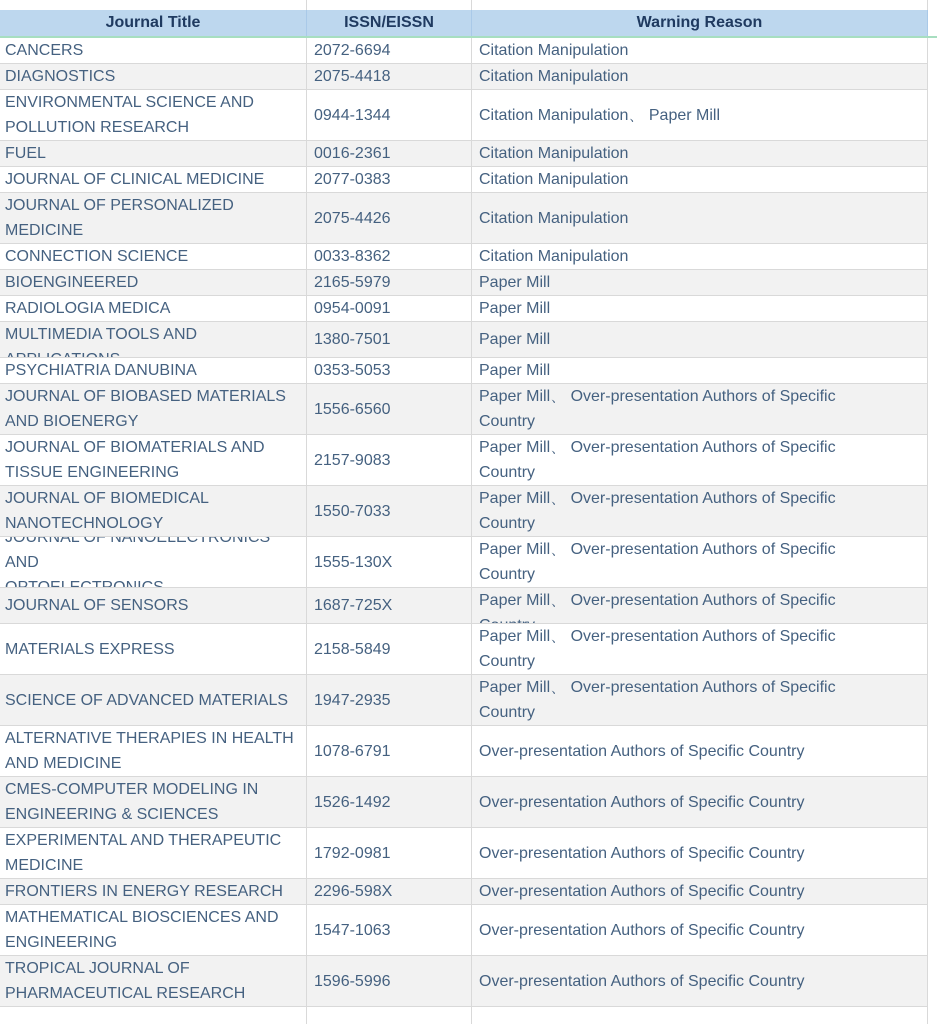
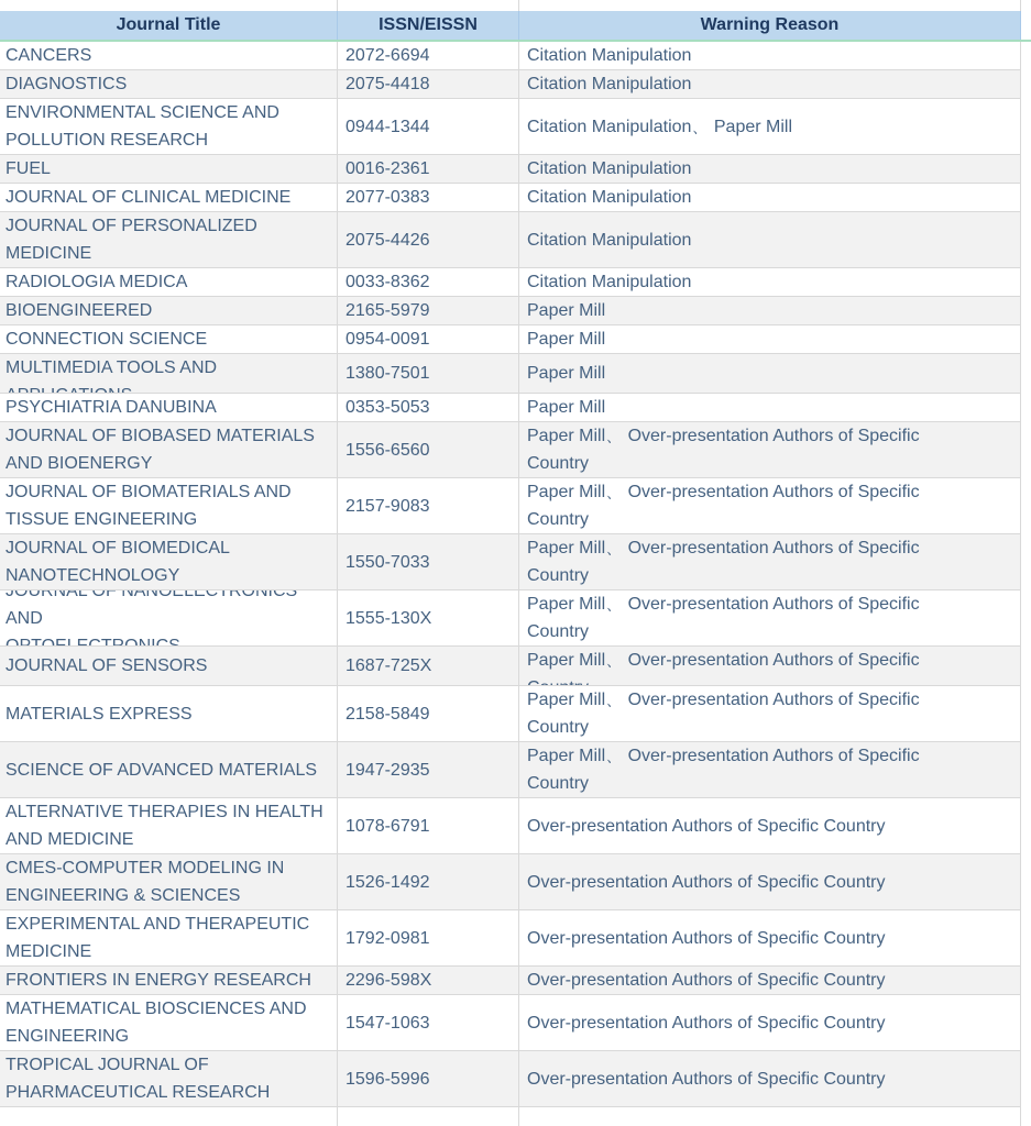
  Journal Title
  ISSN/EISSN
  Warning Reason
  CANCERS
  2072-6694
  Citation Manipulation
  DIAGNOSTICS
  2075-4418
  Citation Manipulation
  ENVIRONMENTAL SCIENCE AND
  POLLUTION RESEARCH
  0944-1344
  Citation Manipulation、 Paper Mill
  FUEL
  0016-2361
  Citation Manipulation
  JOURNAL OF CLINICAL MEDICINE
  2077-0383
  Citation Manipulation
  JOURNAL OF PERSONALIZED
  MEDICINE
  2075-4426
  Citation Manipulation
- CONNECTION SCIENCE
+ RADIOLOGIA MEDICA
  0033-8362
  Citation Manipulation
  BIOENGINEERED
  2165-5979
  Paper Mill
- RADIOLOGIA MEDICA
+ CONNECTION SCIENCE
  0954-0091
  Paper Mill
  MULTIMEDIA TOOLS AND
  1380-7501
  Paper Mill
  PSYCHIATRIA DANUBINA
  0353-5053
  Paper Mill
  JOURNAL OF BIOBASED MATERIALS
  AND BIOENERGY
  1556-6560
  Paper Mill、 Over-presentation Authors of Specific
  Country
  JOURNAL OF BIOMATERIALS AND
  TISSUE ENGINEERING
  2157-9083
  Paper Mill、 Over-presentation Authors of Specific
  Country
  JOURNAL OF BIOMEDICAL
  NANOTECHNOLOGY
  1550-7033
  Paper Mill、 Over-presentation Authors of Specific
  Country
  JOURNAL OF NANOELECTRONICS AND
  1555-130X
  Paper Mill、 Over-presentation Authors of Specific
  Country
  JOURNAL OF SENSORS
  1687-725X
  Paper Mill、 Over-presentation Authors of Specific
  MATERIALS EXPRESS
  2158-5849
  Paper Mill、 Over-presentation Authors of Specific
  Country
  SCIENCE OF ADVANCED MATERIALS
  1947-2935
  Paper Mill、 Over-presentation Authors of Specific
  Country
  ALTERNATIVE THERAPIES IN HEALTH
  AND MEDICINE
  1078-6791
  Over-presentation Authors of Specific Country
  CMES-COMPUTER MODELING IN
  ENGINEERING & SCIENCES
  1526-1492
  Over-presentation Authors of Specific Country
  EXPERIMENTAL AND THERAPEUTIC
  MEDICINE
  1792-0981
  Over-presentation Authors of Specific Country
  FRONTIERS IN ENERGY RESEARCH
  2296-598X
  Over-presentation Authors of Specific Country
  MATHEMATICAL BIOSCIENCES AND
  ENGINEERING
  1547-1063
  Over-presentation Authors of Specific Country
  TROPICAL JOURNAL OF
  PHARMACEUTICAL RESEARCH
  1596-5996
  Over-presentation Authors of Specific Country
